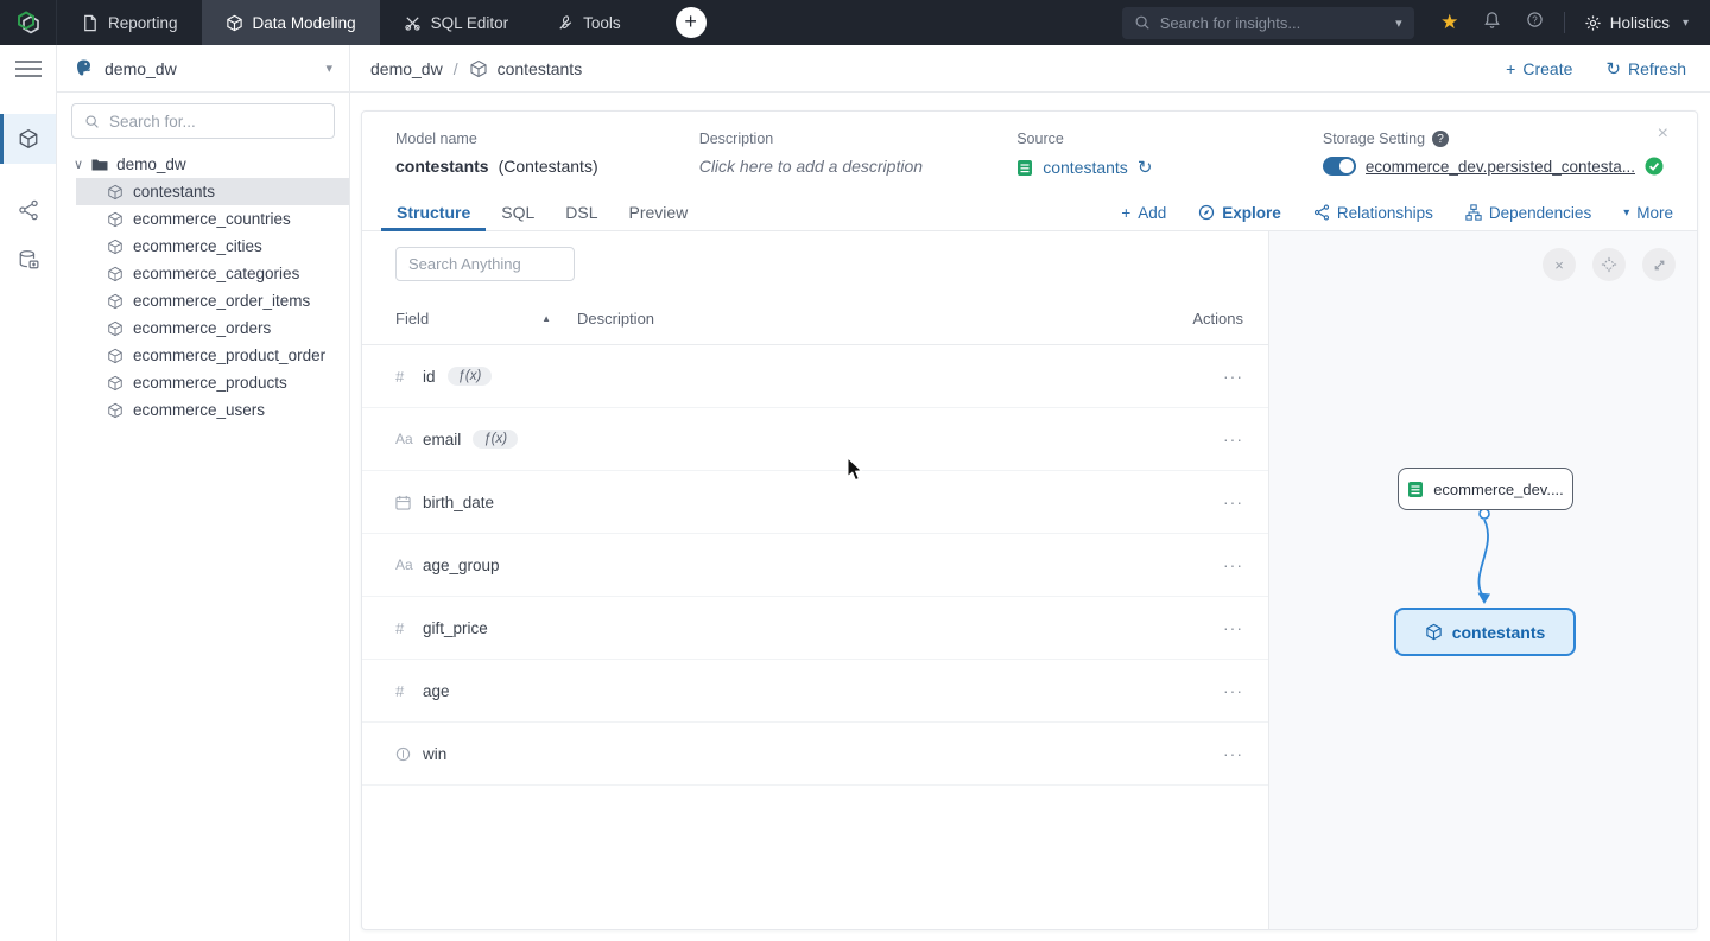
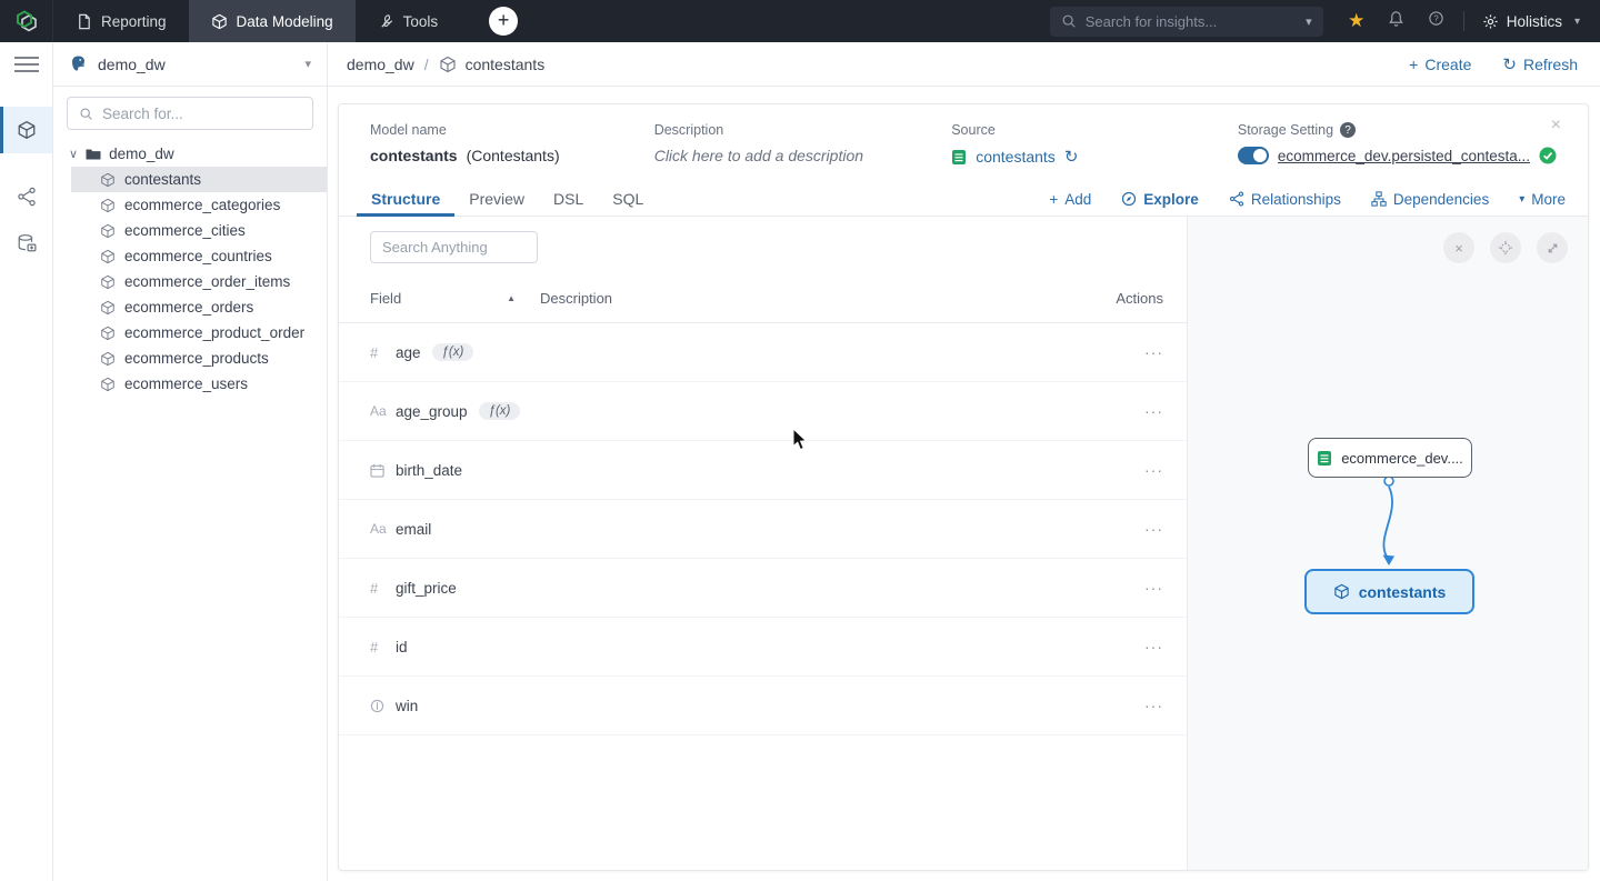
  Reporting
  Data Modeling
- SQL Editor
  Tools
  +
  Search for insights...
  ▾
  ★
  ?
  Holistics
  ▾
  demo_dw
  ▾
  Search for...
  ∨
  demo_dw
  contestants
- ecommerce_countries
+ ecommerce_categories
  ecommerce_cities
- ecommerce_categories
+ ecommerce_countries
  ecommerce_order_items
  ecommerce_orders
  ecommerce_product_order
  ecommerce_products
  ecommerce_users
  demo_dw
  /
  contestants
  +
  Create
  ↻
  Refresh
  Model name
  contestants
  (Contestants)
  Description
  Click here to add a description
  Source
  contestants
  ↻
  Storage Setting
  ?
  ecommerce_dev.persisted_contesta...
  ×
  Structure
- SQL
+ Preview
  DSL
- Preview
+ SQL
  +
  Add
  Explore
  Relationships
  Dependencies
  ▾
  More
  Search Anything
  Field
  ▲
  Description
  Actions
  #
- id
+ age
  ƒ(x)
  ···
  Aa
- email
+ age_group
  ƒ(x)
  ···
  birth_date
  ···
  Aa
- age_group
+ email
  ···
  #
  gift_price
  ···
  #
- age
+ id
  ···
  win
  ···
  ×
  ecommerce_dev....
  contestants
